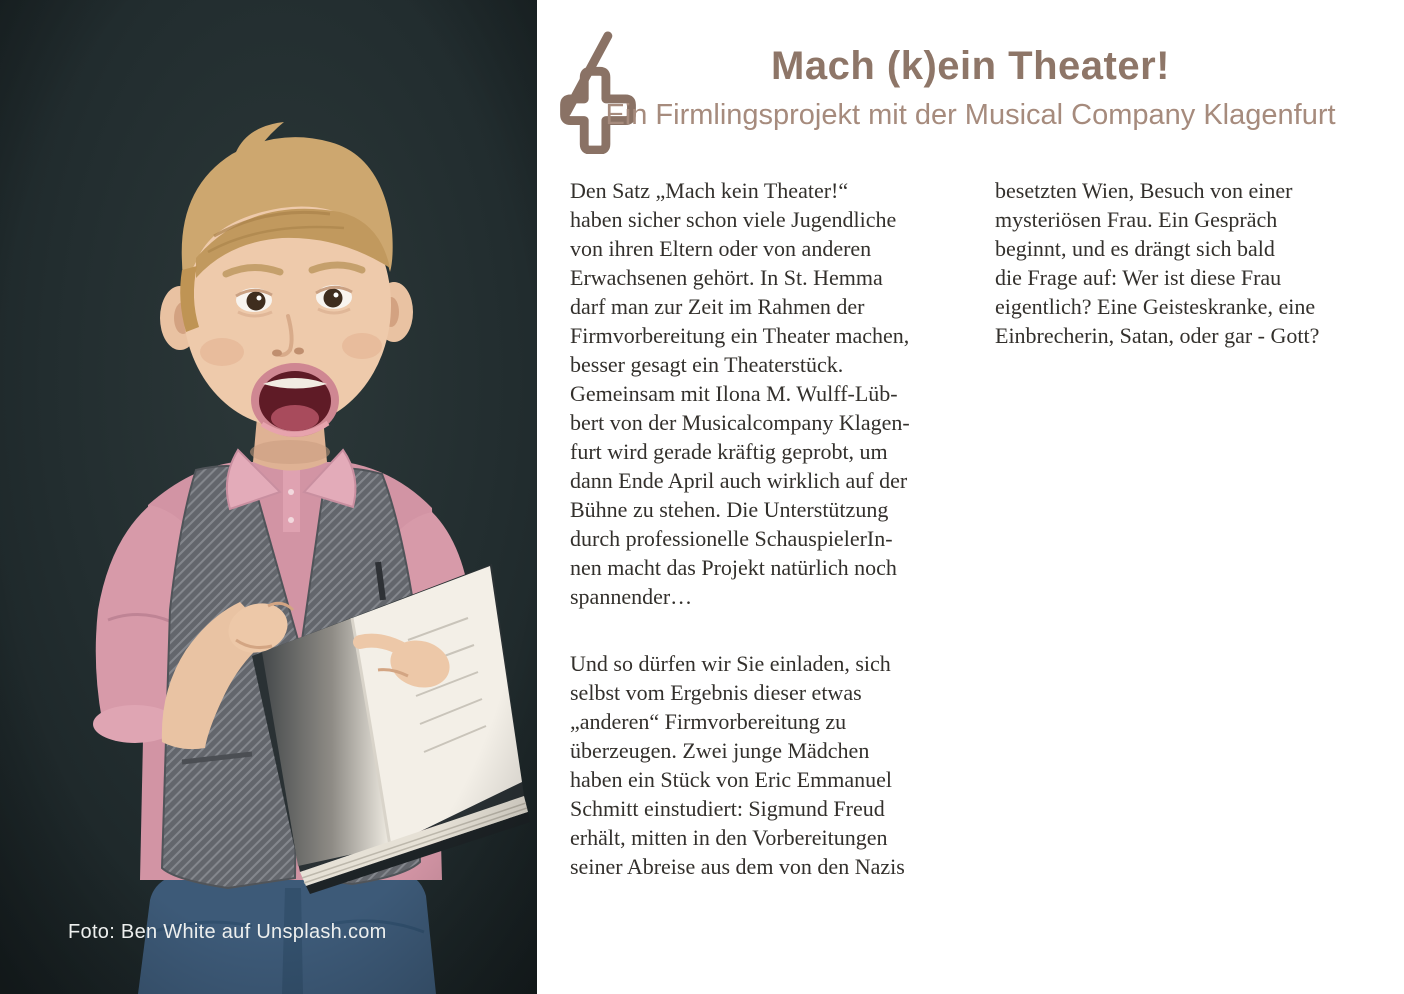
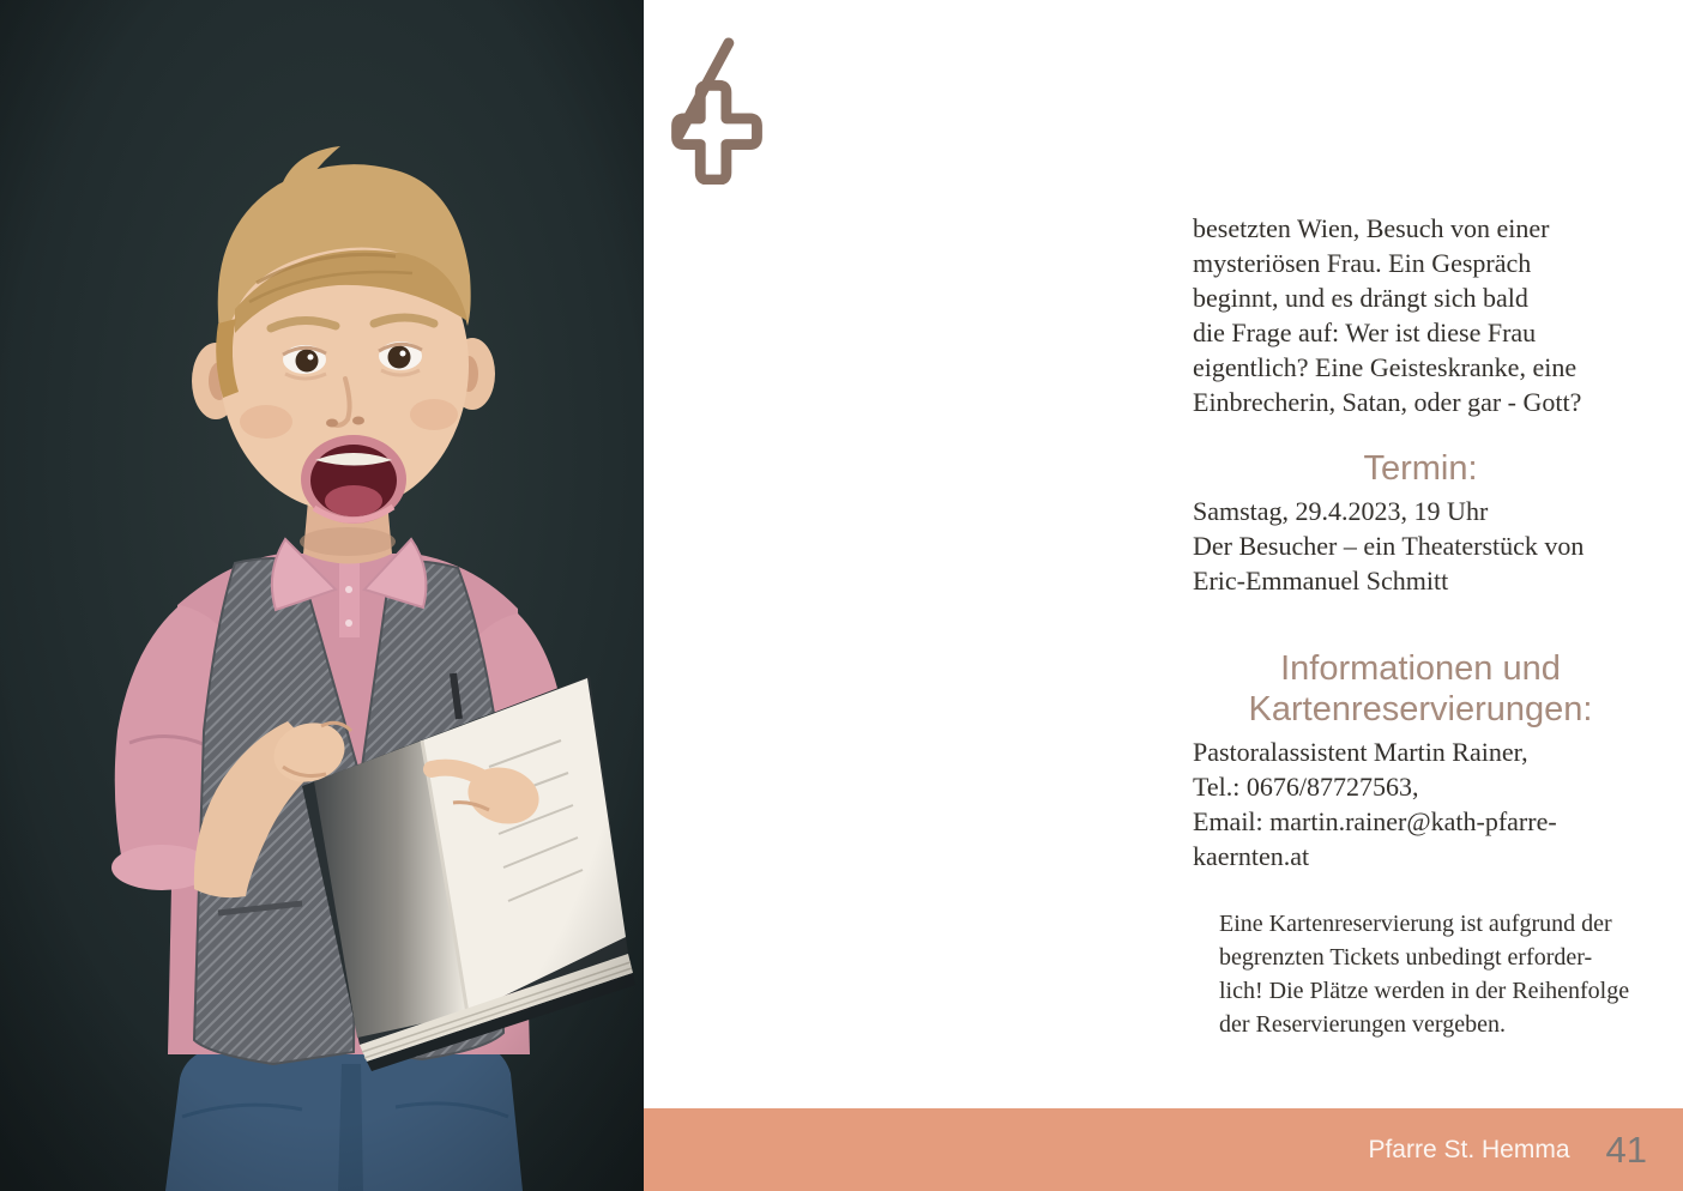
- Foto: Ben White auf Unsplash.com
- Mach (k)ein Theater!
- Ein Firmlingsprojekt mit der Musical Company Klagenfurt
- Den Satz „Mach kein Theater!“
- haben sicher schon viele Jugendliche
- von ihren Eltern oder von anderen
- Erwachsenen gehört. In St. Hemma
- darf man zur Zeit im Rahmen der
- Firmvorbereitung ein Theater machen,
- besser gesagt ein Theaterstück.
- Gemeinsam mit Ilona M. Wulff-Lüb-
- bert von der Musicalcompany Klagen-
- furt wird gerade kräftig geprobt, um
- dann Ende April auch wirklich auf der
- Bühne zu stehen. Die Unterstützung
- durch professionelle SchauspielerIn-
- nen macht das Projekt natürlich noch
- spannender…
- Und so dürfen wir Sie einladen, sich
- selbst vom Ergebnis dieser etwas
- „anderen“ Firmvorbereitung zu
- überzeugen. Zwei junge Mädchen
- haben ein Stück von Eric Emmanuel
- Schmitt einstudiert: Sigmund Freud
- erhält, mitten in den Vorbereitungen
- seiner Abreise aus dem von den Nazis
  besetzten Wien, Besuch von einer
  mysteriösen Frau. Ein Gespräch
  beginnt, und es drängt sich bald
  die Frage auf: Wer ist diese Frau
  eigentlich? Eine Geisteskranke, eine
  Einbrecherin, Satan, oder gar - Gott?
+ Termin:
+ Samstag, 29.4.2023, 19 Uhr
+ Der Besucher – ein Theaterstück von
+ Eric-Emmanuel Schmitt
+ Informationen und
+ Kartenreservierungen:
+ Pastoralassistent Martin Rainer,
+ Tel.: 0676/87727563,
+ Email: martin.rainer@kath-pfarre-
+ kaernten.at
+ Eine Kartenreservierung ist aufgrund der
+ begrenzten Tickets unbedingt erforder-
+ lich! Die Plätze werden in der Reihenfolge
+ der Reservierungen vergeben.
+ Pfarre St. Hemma
+ 41
